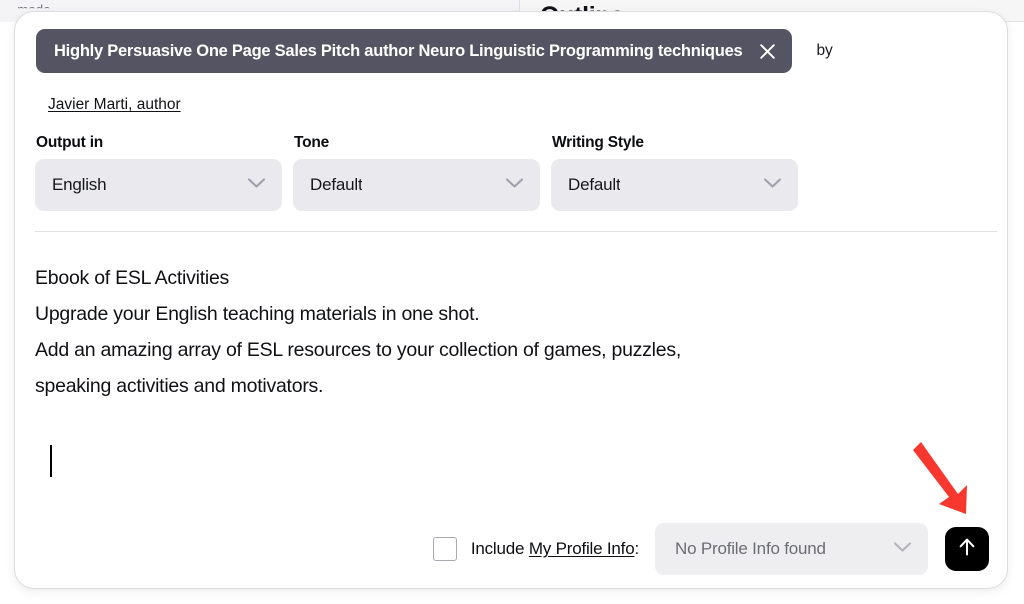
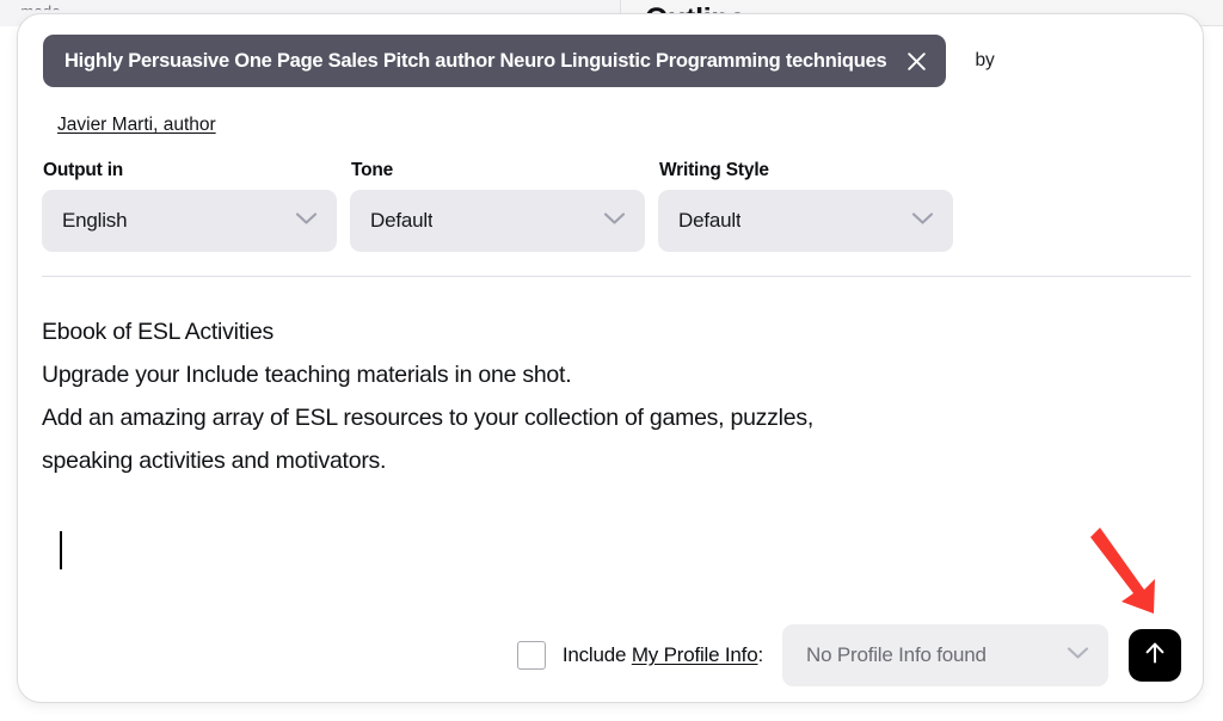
  Highly Persuasive One Page Sales Pitch author Neuro Linguistic Programming techniques
  by
  Javier Marti, author
  Output in
  English
  Tone
  Default
  Writing Style
  Default
  Ebook of ESL Activities
- Upgrade your English teaching materials in one shot.
+ Upgrade your Include teaching materials in one shot.
  Add an amazing array of ESL resources to your collection of games, puzzles,
  speaking activities and motivators.
  Include My Profile Info:
  No Profile Info found
